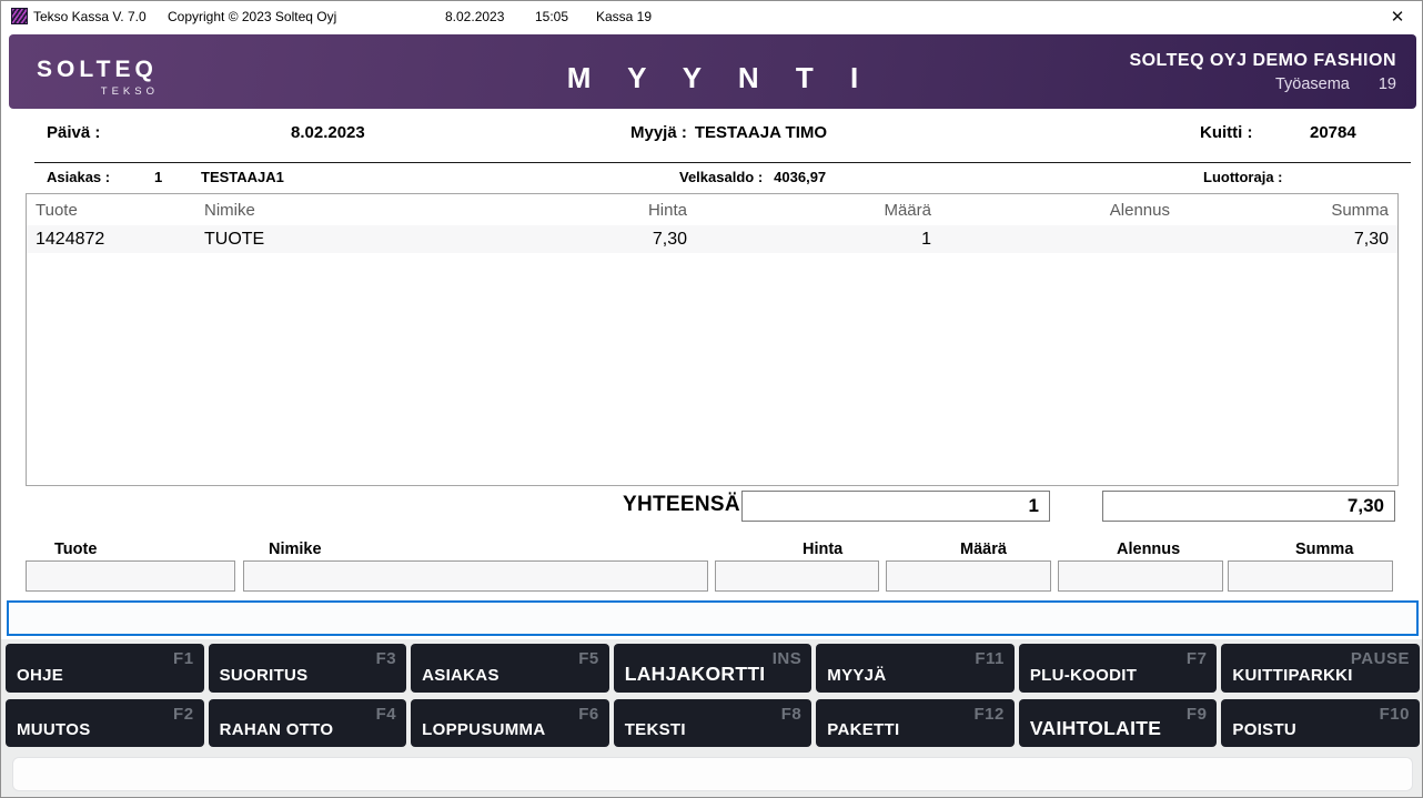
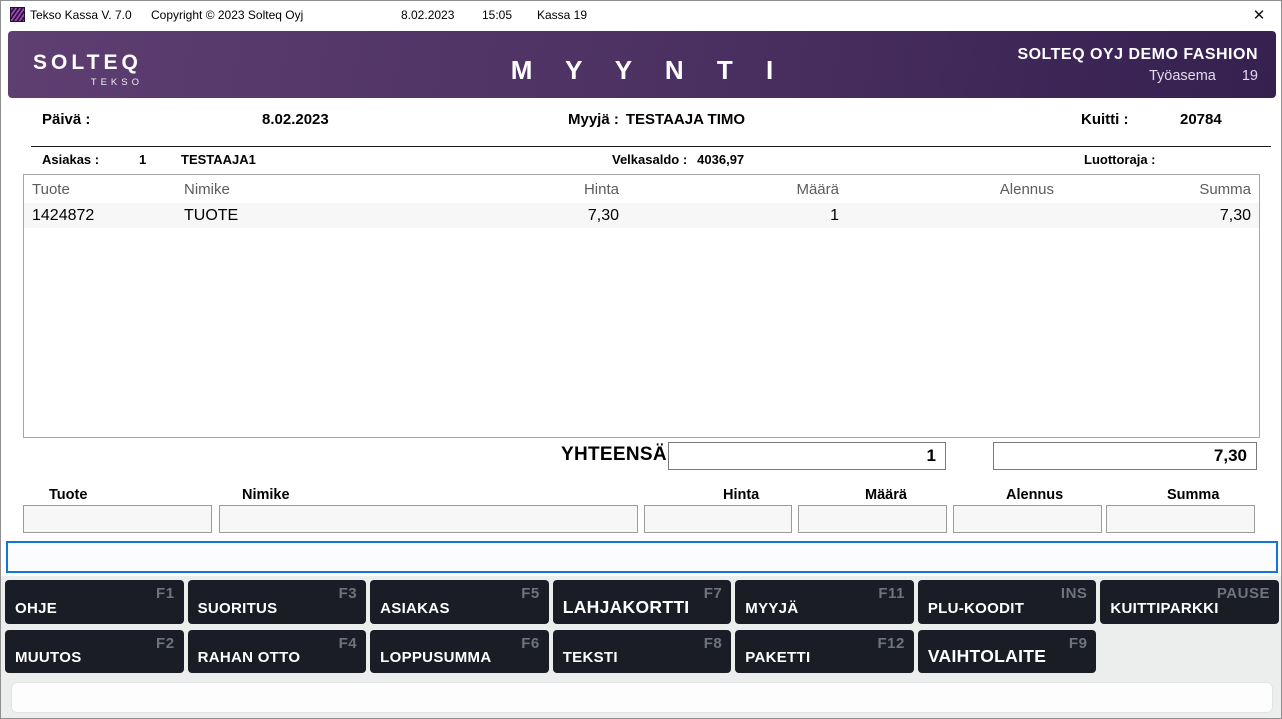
  Tekso Kassa V. 7.0
  Copyright © 2023 Solteq Oyj
  8.02.2023
  15:05
  Kassa 19
  ✕
  SOLTEQ
  TEKSO
  M Y Y N T I
  SOLTEQ OYJ DEMO FASHION
  Työasema
  19
  Päivä :
  8.02.2023
  Myyjä :
  TESTAAJA TIMO
  Kuitti :
  20784
  Asiakas :
  1
  TESTAAJA1
  Velkasaldo :
  4036,97
  Luottoraja :
  Tuote
  Nimike
  Hinta
  Määrä
  Alennus
  Summa
  1424872
  TUOTE
  7,30
  1
  7,30
  YHTEENSÄ
  1
  7,30
  Tuote
  Nimike
  Hinta
  Määrä
  Alennus
  Summa
  OHJE
  F1
  SUORITUS
  F3
  ASIAKAS
  F5
  LAHJAKORTTI
- INS
+ F7
  MYYJÄ
  F11
  PLU-KOODIT
- F7
+ INS
  KUITTIPARKKI
  PAUSE
  MUUTOS
  F2
  RAHAN OTTO
  F4
  LOPPUSUMMA
  F6
  TEKSTI
  F8
  PAKETTI
  F12
  VAIHTOLAITE
  F9
- POISTU
- F10
